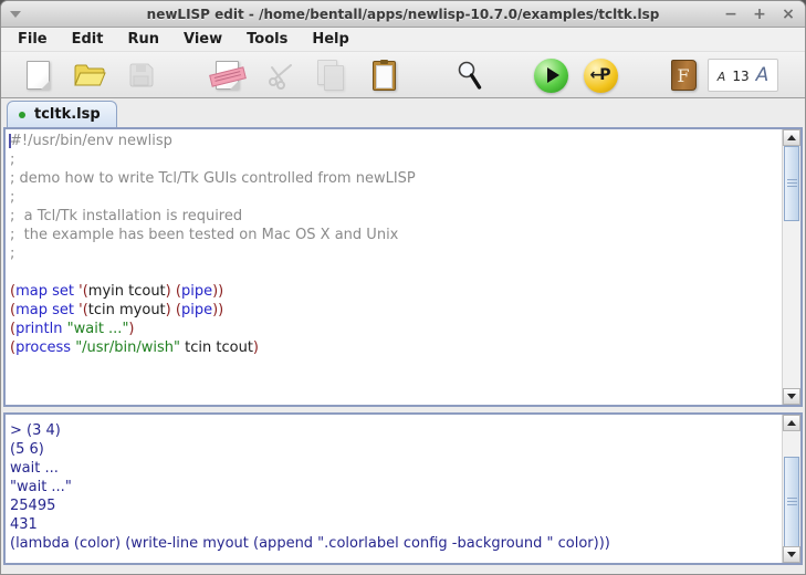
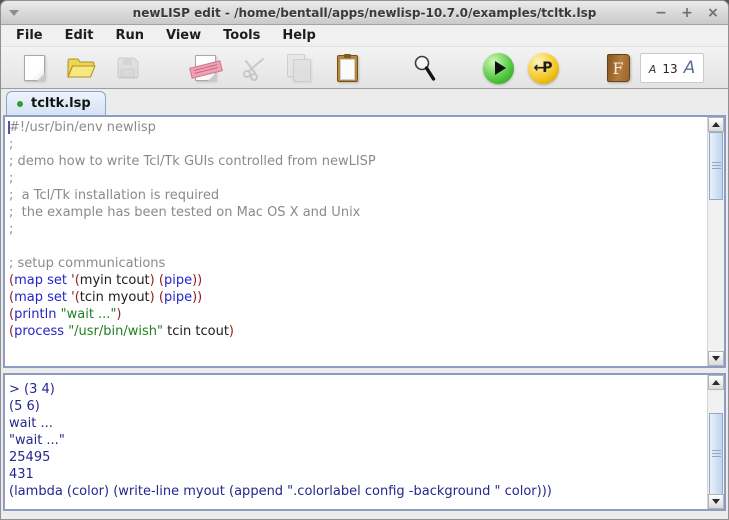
  newLISP edit - /home/bentall/apps/newlisp-10.7.0/examples/tcltk.lsp
  −
  +
  ×
  File
  Edit
  Run
  View
  Tools
  Help
  ←P
  F
  A
  13
  A
  tcltk.lsp
  #!/usr/bin/env newlisp
  ;
  ; demo how to write Tcl/Tk GUIs controlled from newLISP
  ;
  ; a Tcl/Tk installation is required
  ; the example has been tested on Mac OS X and Unix
  ;
+ ; setup communications
  (map set '(myin tcout) (pipe))
  (map set '(tcin myout) (pipe))
  (println "wait ...")
  (process "/usr/bin/wish" tcin tcout)
  > (3 4)
  (5 6)
  wait ...
  "wait ..."
  25495
  431
  (lambda (color) (write-line myout (append ".colorlabel config -background " color)))
